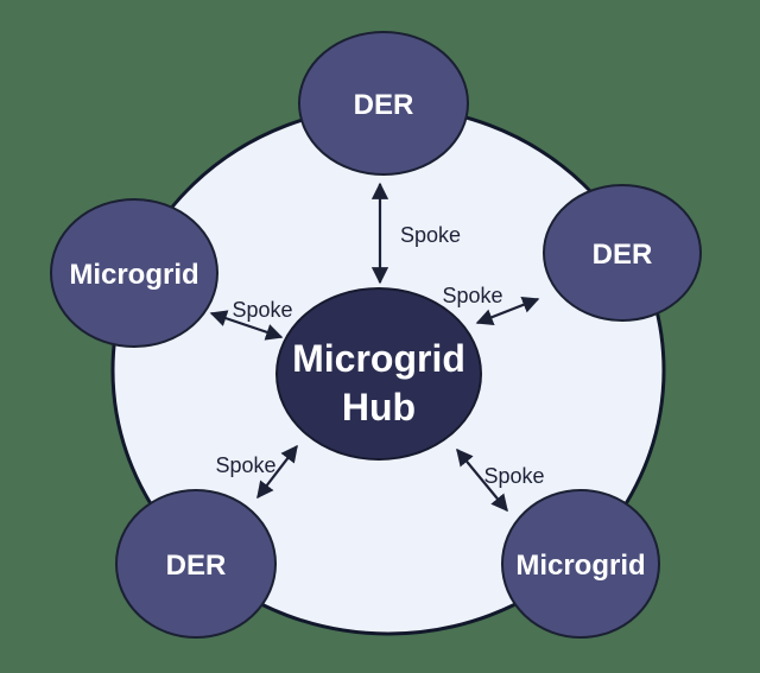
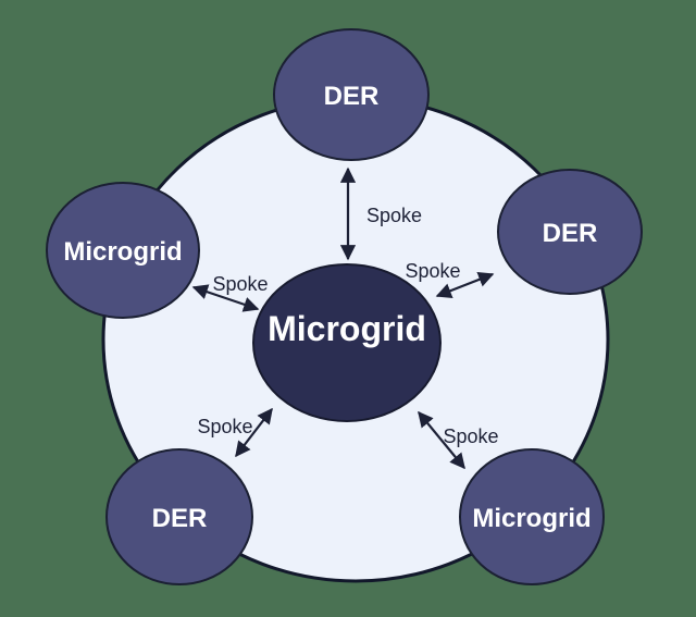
  Microgrid
- Hub
  DER
  DER
  Microgrid
  DER
  Microgrid
  Spoke
  Spoke
  Spoke
  Spoke
  Spoke
